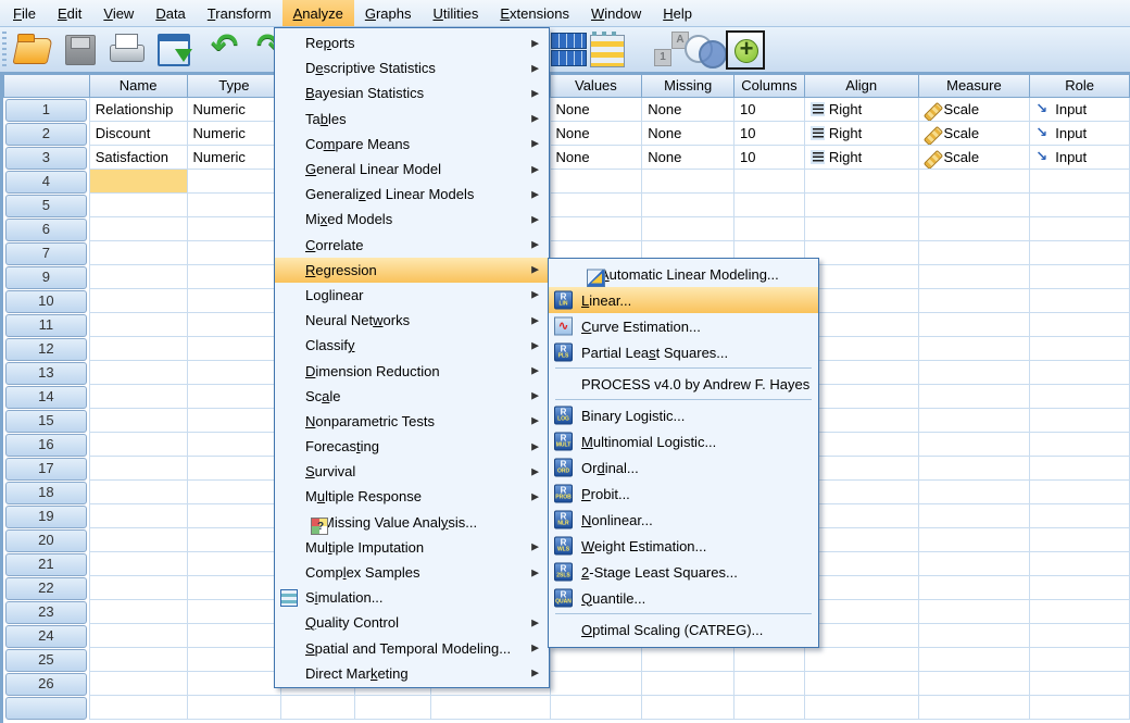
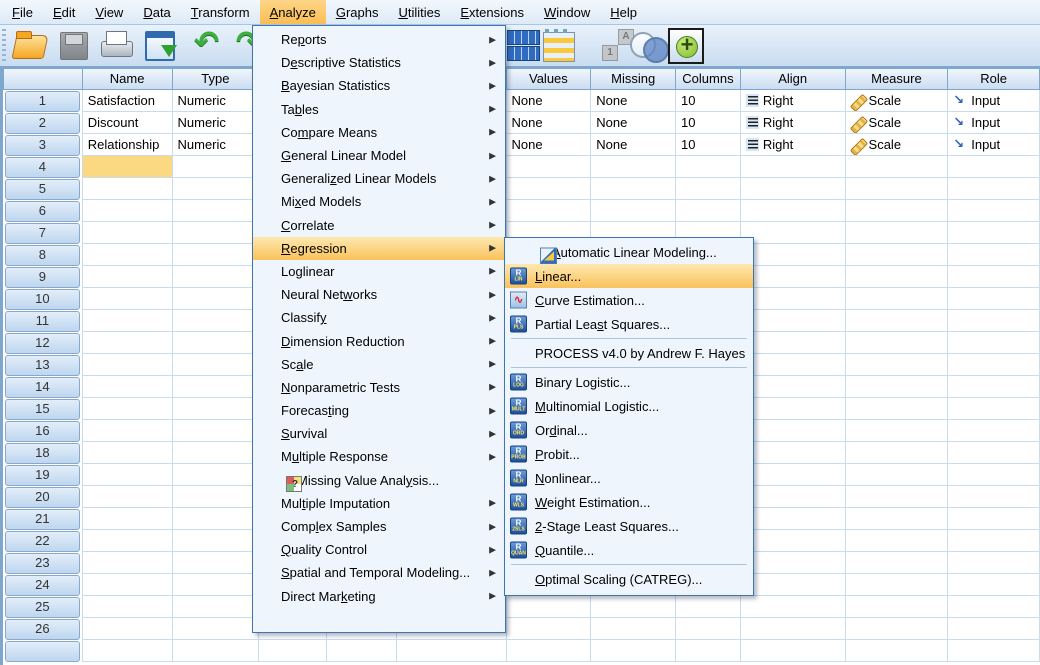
  File
  Edit
  View
  Data
  Transform
  Analyze
  Graphs
  Utilities
  Extensions
  Window
  Help
  Name
  Type
  Values
  Missing
  Columns
  Align
  Measure
  Role
  1
- Relationship
+ Satisfaction
  Numeric
  None
  None
  10
  Right
  Scale
  Input
  2
  Discount
  Numeric
  None
  None
  10
  Right
  Scale
  Input
  3
- Satisfaction
+ Relationship
  Numeric
  None
  None
  10
  Right
  Scale
  Input
  4
  5
  6
  7
+ 8
  9
  10
  11
  12
  13
  14
  15
  16
- 17
  18
  19
  20
  21
  22
  23
  24
  25
  26
  Reports
  Descriptive Statistics
  Bayesian Statistics
  Tables
  Compare Means
  General Linear Model
  Generalized Linear Models
  Mixed Models
  Correlate
  Regression
  Loglinear
  Neural Networks
  Classify
  Dimension Reduction
  Scale
  Nonparametric Tests
  Forecasting
  Survival
  Multiple Response
  Missing Value Analysis...
  Multiple Imputation
  Complex Samples
- Simulation...
  Quality Control
  Spatial and Temporal Modeling...
  Direct Marketing
  utomatic Linear Modeling...
  R
  Linear...
  Curve Estimation...
  R
  Partial Least Squares...
  PROCESS v4.0 by Andrew F. Hayes
  R
  Binary Logistic...
  R
  Multinomial Logistic...
  R
  Ordinal...
  R
  Probit...
  R
  Nonlinear...
  R
  Weight Estimation...
  R
  2-Stage Least Squares...
  R
  Quantile...
  Optimal Scaling (CATREG)...
